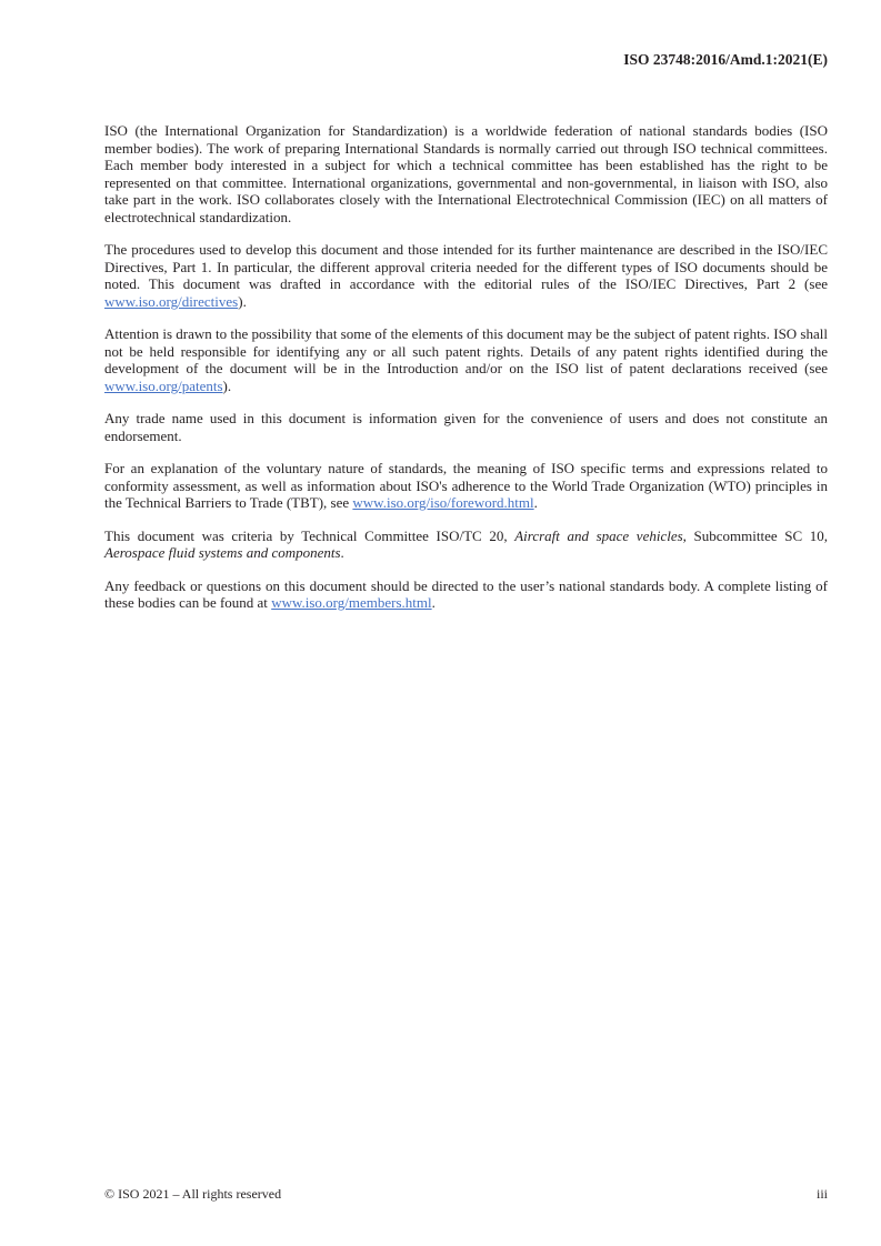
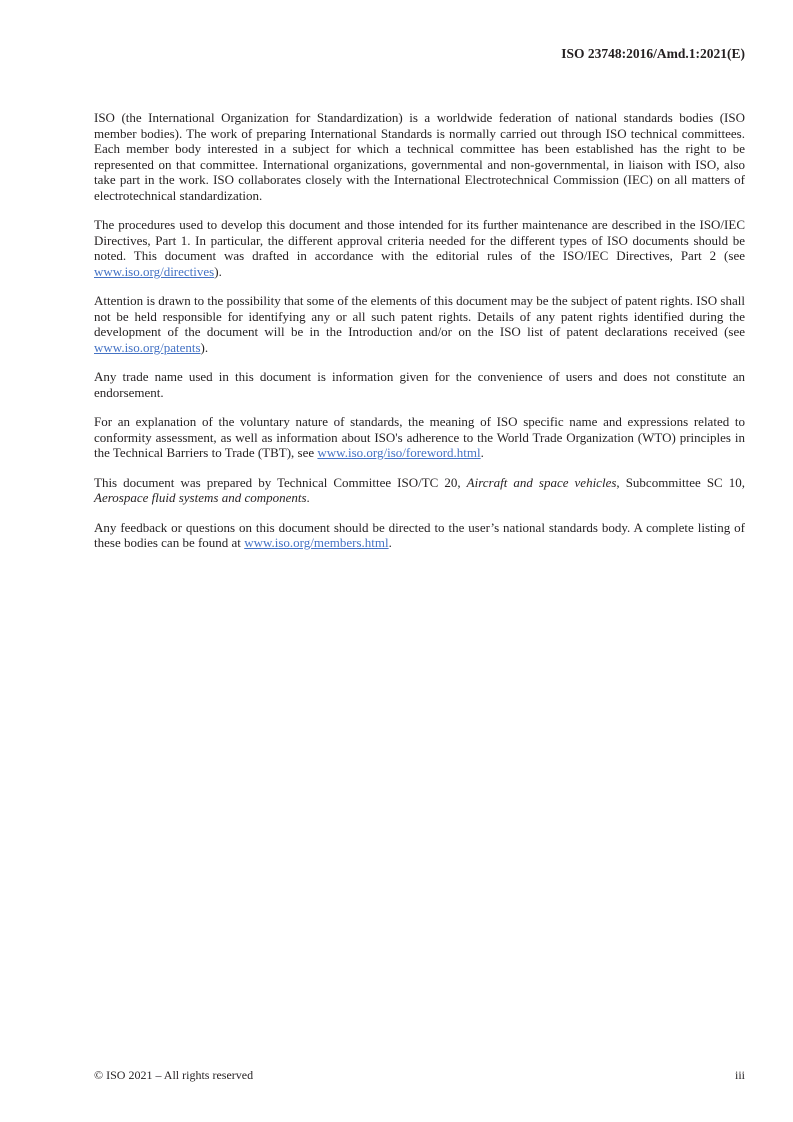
  ISO 23748:2016/Amd.1:2021(E)
  ISO (the International Organization for Standardization) is a worldwide federation of national standards bodies (ISO member bodies). The work of preparing International Standards is normally carried out through ISO technical committees. Each member body interested in a subject for which a technical committee has been established has the right to be represented on that committee. International organizations, governmental and non-governmental, in liaison with ISO, also take part in the work. ISO collaborates closely with the International Electrotechnical Commission (IEC) on all matters of electrotechnical standardization.
  The procedures used to develop this document and those intended for its further maintenance are described in the ISO/IEC Directives, Part 1. In particular, the different approval criteria needed for the different types of ISO documents should be noted. This document was drafted in accordance with the editorial rules of the ISO/IEC Directives, Part 2 (see www.iso.org/directives).
  Attention is drawn to the possibility that some of the elements of this document may be the subject of patent rights. ISO shall not be held responsible for identifying any or all such patent rights. Details of any patent rights identified during the development of the document will be in the Introduction and/or on the ISO list of patent declarations received (see www.iso.org/patents).
  Any trade name used in this document is information given for the convenience of users and does not constitute an endorsement.
- For an explanation of the voluntary nature of standards, the meaning of ISO specific terms and expressions related to conformity assessment, as well as information about ISO's adherence to the World Trade Organization (WTO) principles in the Technical Barriers to Trade (TBT), see www.iso.org/iso/foreword.html.
+ For an explanation of the voluntary nature of standards, the meaning of ISO specific name and expressions related to conformity assessment, as well as information about ISO's adherence to the World Trade Organization (WTO) principles in the Technical Barriers to Trade (TBT), see www.iso.org/iso/foreword.html.
- This document was criteria by Technical Committee ISO/TC 20, Aircraft and space vehicles, Subcommittee SC 10, Aerospace fluid systems and components.
+ This document was prepared by Technical Committee ISO/TC 20, Aircraft and space vehicles, Subcommittee SC 10, Aerospace fluid systems and components.
  Any feedback or questions on this document should be directed to the user’s national standards body. A complete listing of these bodies can be found at www.iso.org/members.html.
  © ISO 2021 – All rights reserved
  iii
